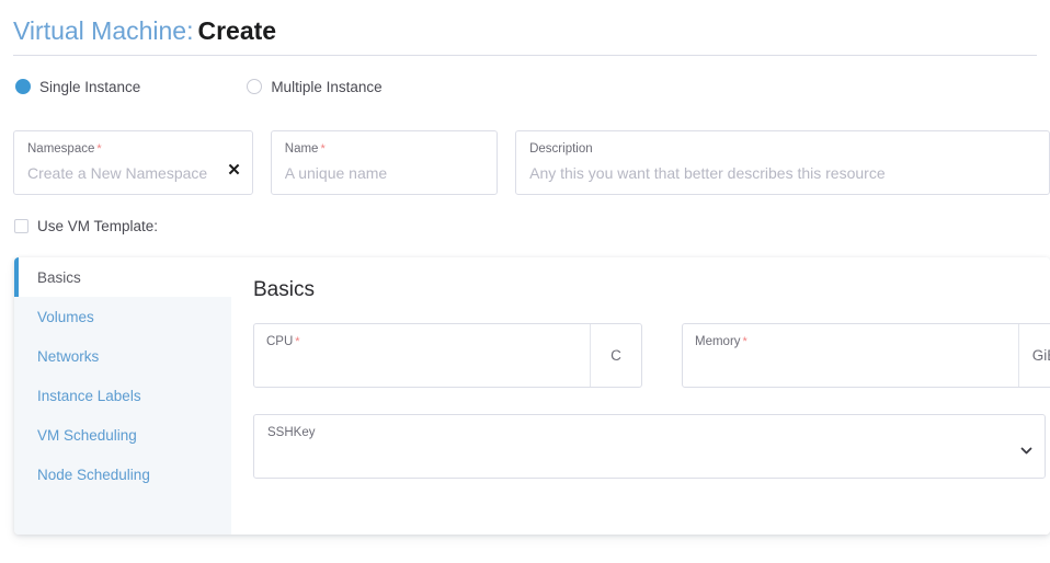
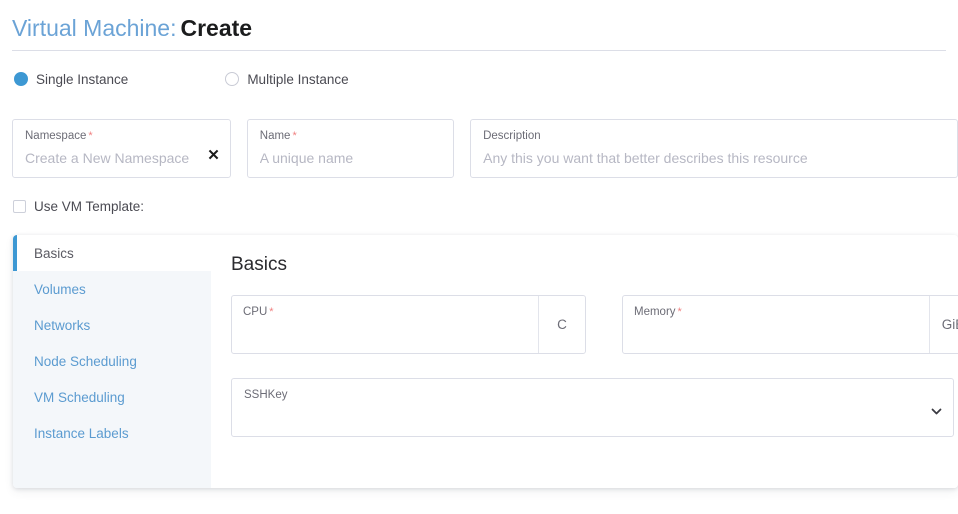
  Virtual Machine: Create
  Single Instance
  Multiple Instance
  Namespace *
  Create a New Namespace
  ✕
  Name *
  A unique name
  Description
  Any this you want that better describes this resource
  Use VM Template:
  Basics
  Volumes
  Networks
- Instance Labels
+ Node Scheduling
  VM Scheduling
- Node Scheduling
+ Instance Labels
  Basics
  CPU *
  C
  Memory *
  SSHKey
